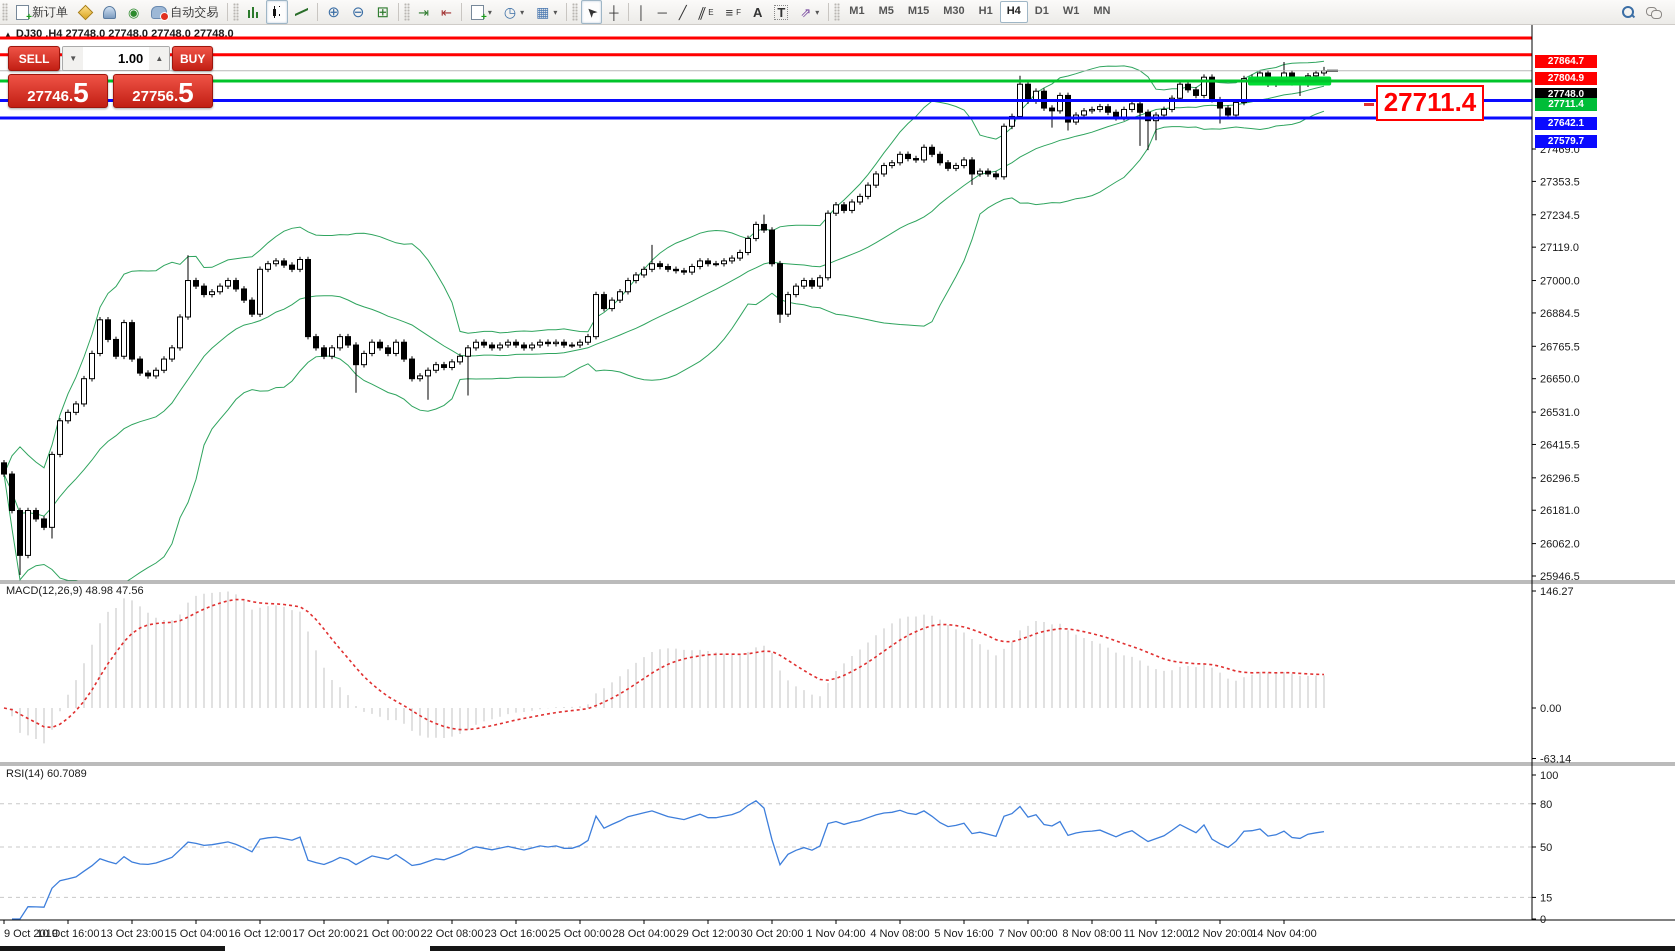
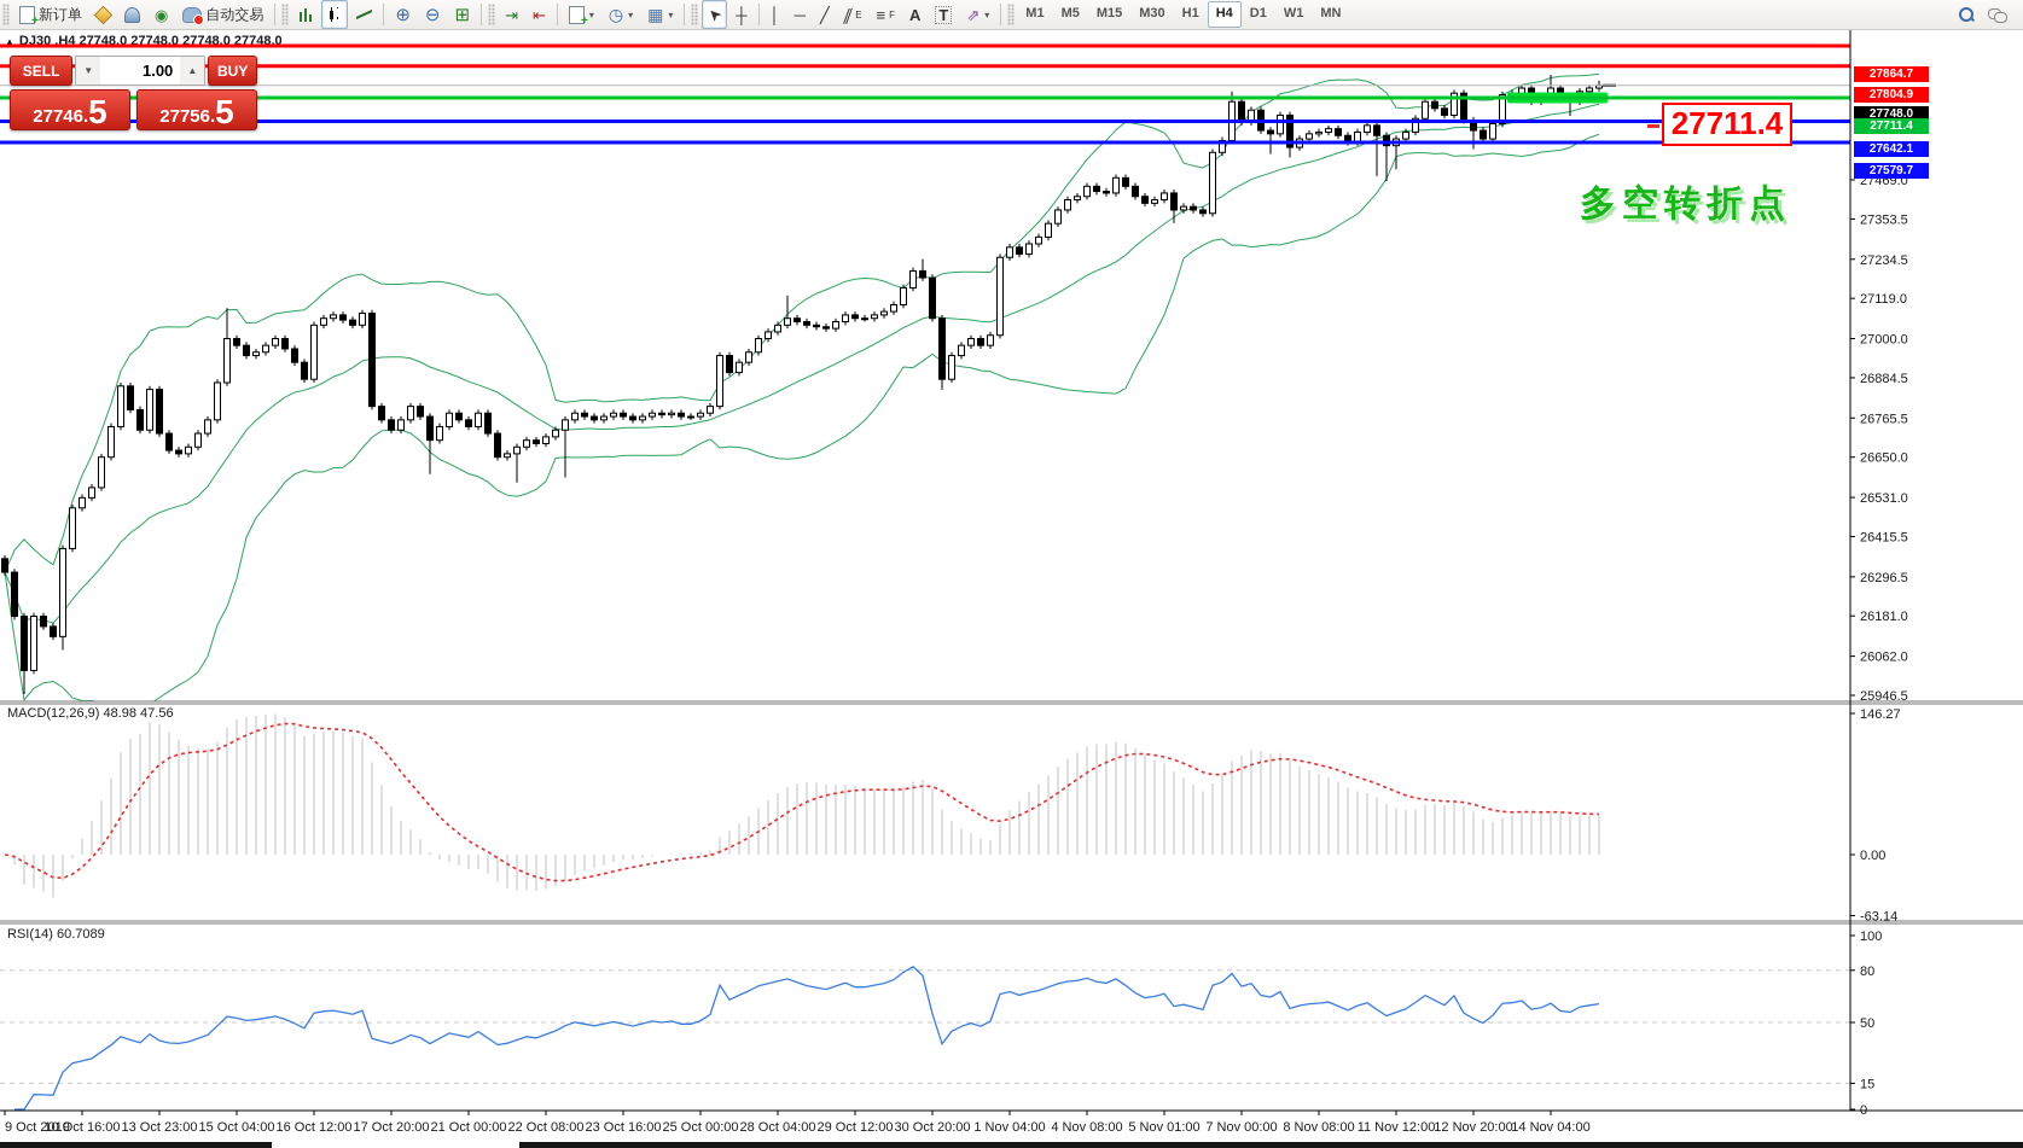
  +
  新订单
  ◉
  自动交易
  ⊕
  ⊖
  ⊞
  ⇥
  ⇤
  +
  ▾
  ◷
  ▾
  ▦
  ▾
  ┼
  │
  ─
  ╱
  E
  ≡
  F
  A
  T
  ⇗
  ▾
  M1
  M5
  M15
  M30
  H1
  H4
  D1
  W1
  MN
  ▲ DJ30 ,H4 27748.0 27748.0 27748.0 27748.0
  SELL
  ▼
  1.00
  ▲
  BUY
  27746
  .
  5
  27756
  .
  5
  27469.0
  27353.5
  27234.5
  27119.0
  27000.0
  26884.5
  26765.5
  26650.0
  26531.0
  26415.5
  26296.5
  26181.0
  26062.0
  25946.5
  146.27
  0.00
  -63.14
  100
  80
  50
  15
  0
  9 Oct 2019
  10 Oct 16:00
  13 Oct 23:00
  15 Oct 04:00
  16 Oct 12:00
  17 Oct 20:00
  21 Oct 00:00
  22 Oct 08:00
  23 Oct 16:00
  25 Oct 00:00
  28 Oct 04:00
  29 Oct 12:00
  30 Oct 20:00
  1 Nov 04:00
  4 Nov 08:00
- 5 Nov 16:00
+ 5 Nov 01:00
  7 Nov 00:00
  8 Nov 08:00
  11 Nov 12:00
  12 Nov 20:00
  14 Nov 04:00
  MACD(12,26,9) 48.98 47.56
  RSI(14) 60.7089
  27711.4
+ 多空转折点
  27864.7
  27804.9
  27748.0
  27711.4
  27642.1
  27579.7
